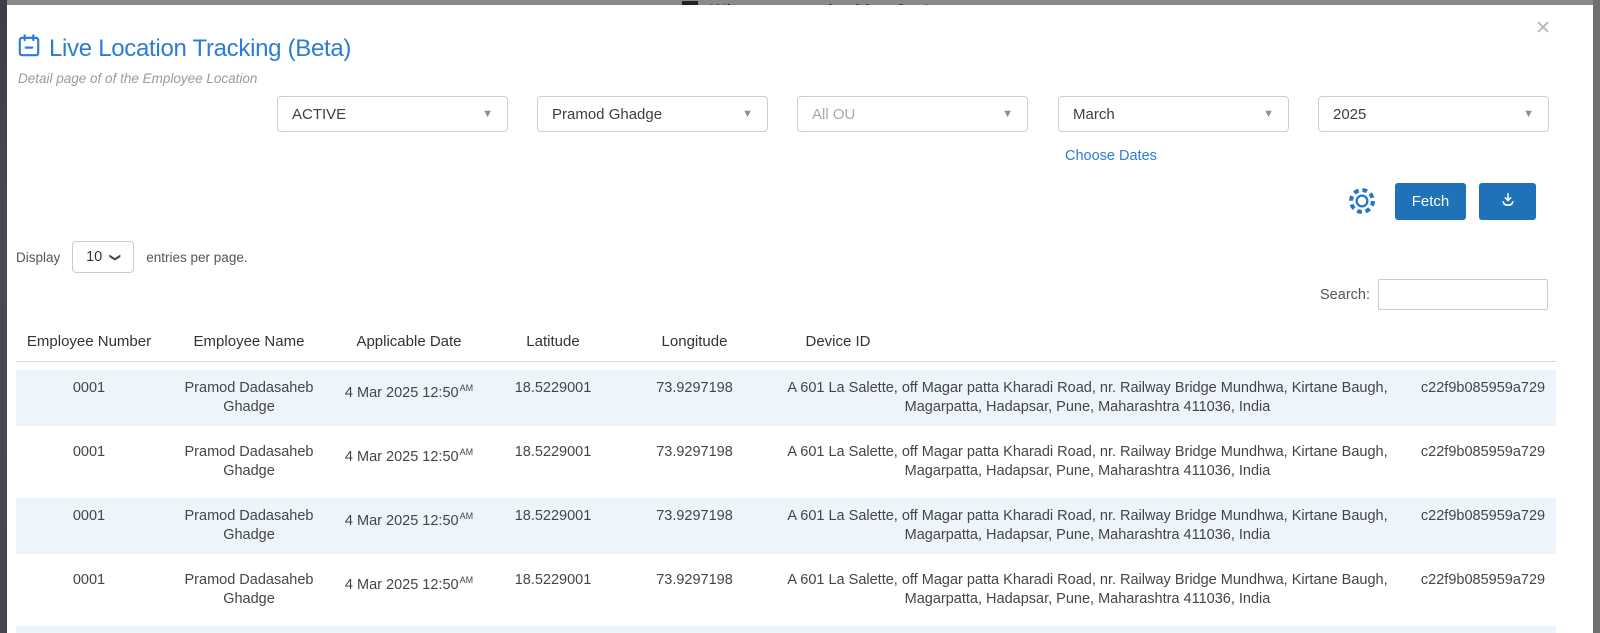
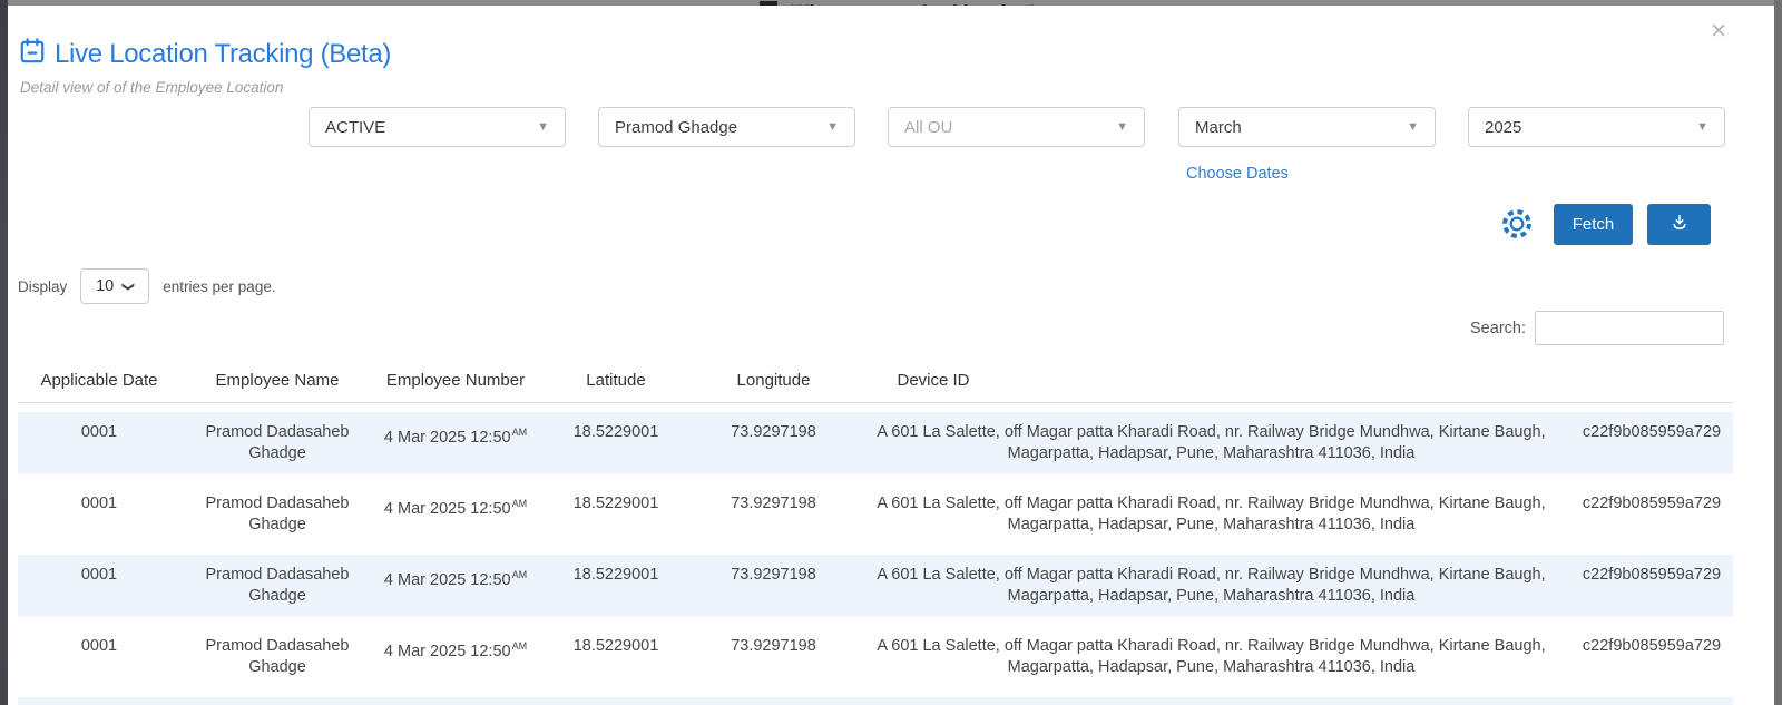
  ✕
  Live Location Tracking (Beta)
- Detail page of of the Employee Location
+ Detail view of of the Employee Location
  ACTIVE
  ▼
  Pramod Ghadge
  ▼
  All OU
  ▼
  March
  ▼
  2025
  ▼
  Choose Dates
  Fetch
  Display
  10
  entries per page.
  Search:
- Employee Number
+ Applicable Date
  Employee Name
- Applicable Date
+ Employee Number
  Latitude
  Longitude
  Device ID
  0001
  Pramod Dadasaheb Ghadge
  4 Mar 2025 12:50AM
  18.5229001
  73.9297198
  A 601 La Salette, off Magar patta Kharadi Road, nr. Railway Bridge Mundhwa, Kirtane Baugh, Magarpatta, Hadapsar, Pune, Maharashtra 411036, India
  c22f9b085959a729
  0001
  Pramod Dadasaheb Ghadge
  4 Mar 2025 12:50AM
  18.5229001
  73.9297198
  A 601 La Salette, off Magar patta Kharadi Road, nr. Railway Bridge Mundhwa, Kirtane Baugh, Magarpatta, Hadapsar, Pune, Maharashtra 411036, India
  c22f9b085959a729
  0001
  Pramod Dadasaheb Ghadge
  4 Mar 2025 12:50AM
  18.5229001
  73.9297198
  A 601 La Salette, off Magar patta Kharadi Road, nr. Railway Bridge Mundhwa, Kirtane Baugh, Magarpatta, Hadapsar, Pune, Maharashtra 411036, India
  c22f9b085959a729
  0001
  Pramod Dadasaheb Ghadge
  4 Mar 2025 12:50AM
  18.5229001
  73.9297198
  A 601 La Salette, off Magar patta Kharadi Road, nr. Railway Bridge Mundhwa, Kirtane Baugh, Magarpatta, Hadapsar, Pune, Maharashtra 411036, India
  c22f9b085959a729
